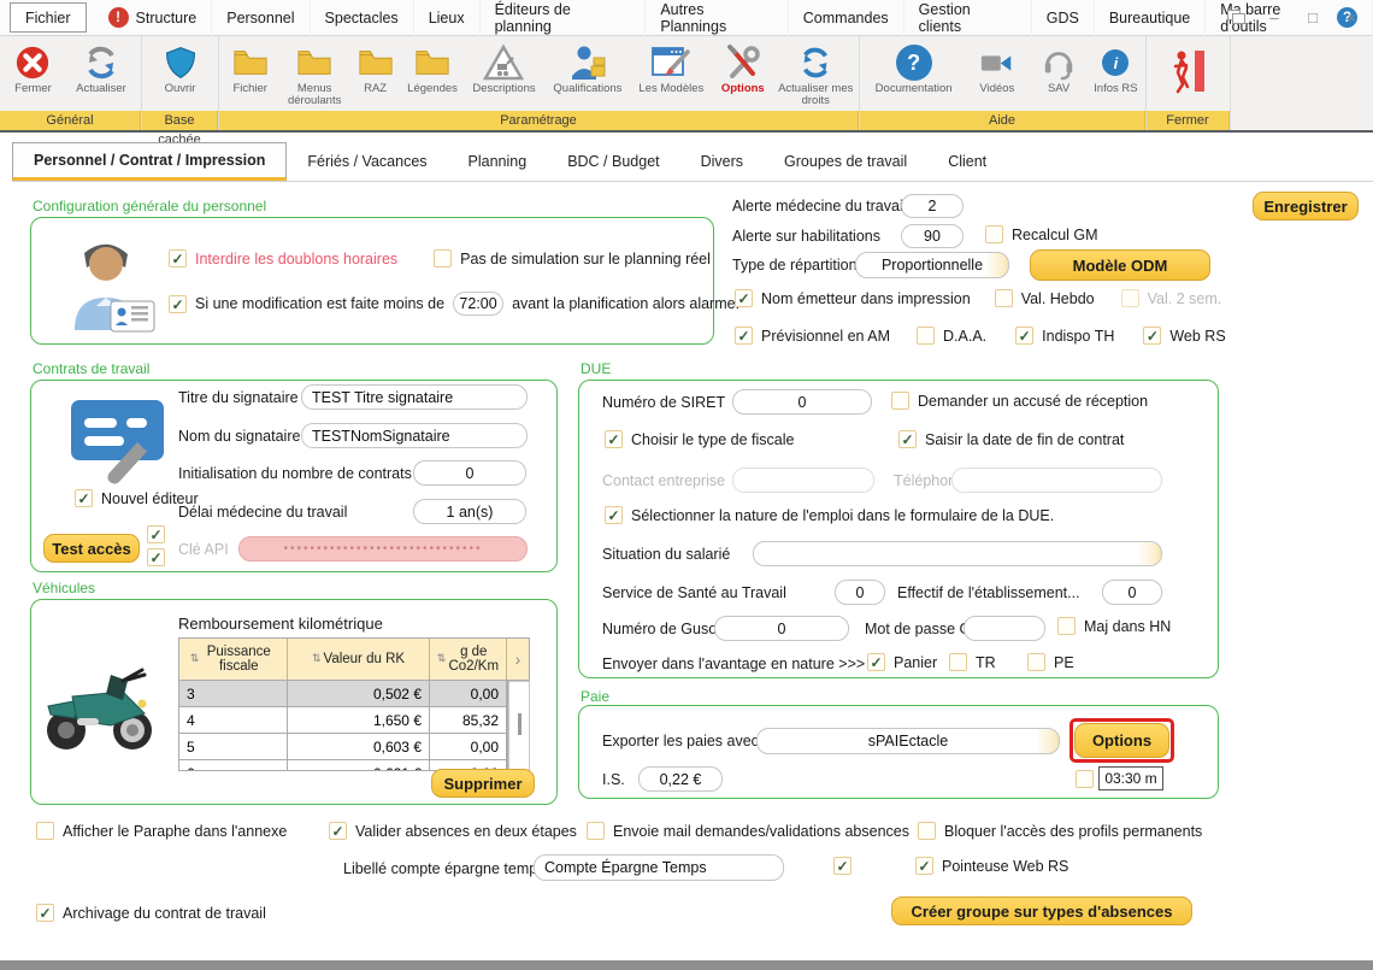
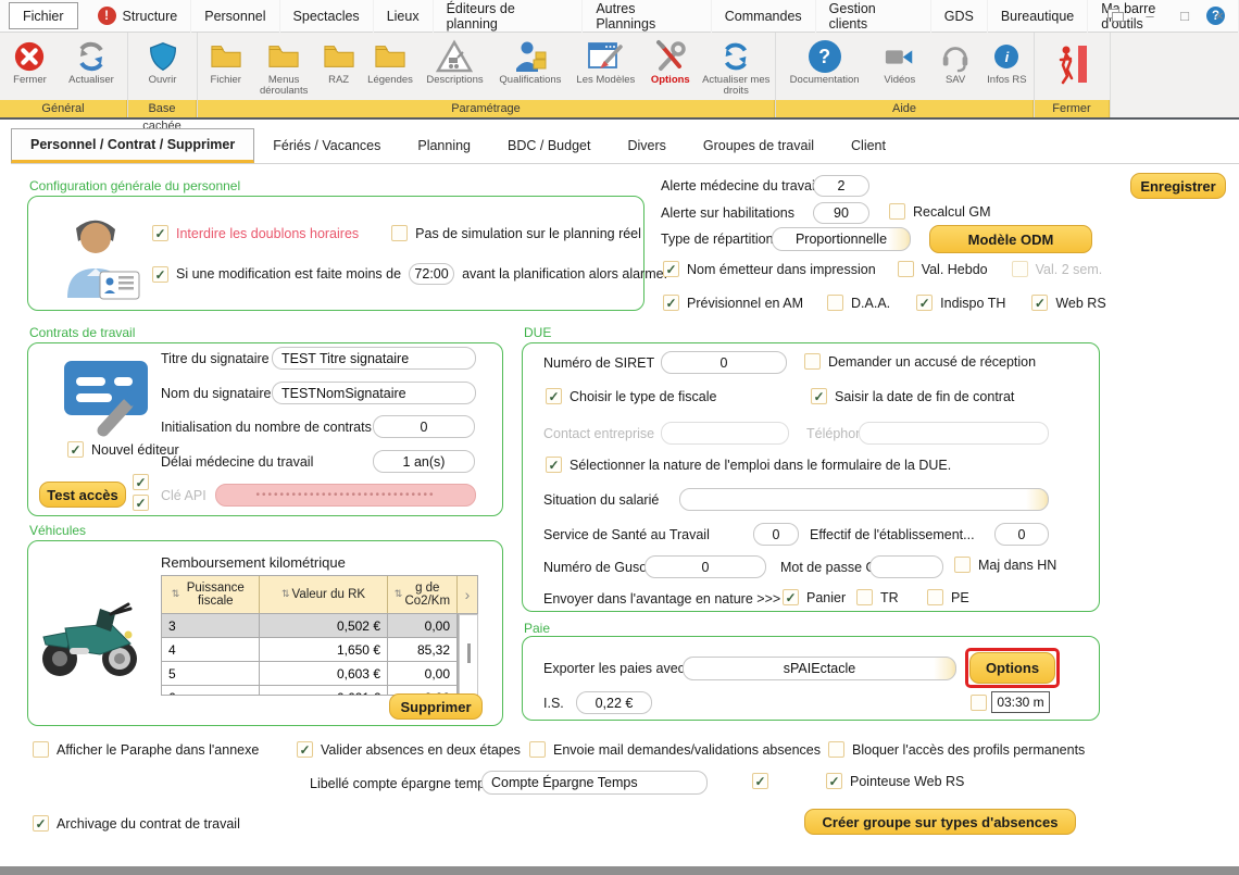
  Fichier
  !
  Structure
  Personnel
  Spectacles
  Lieux
  Éditeurs de planning
  Autres Plannings
  Commandes
  Gestion clients
  GDS
  Bureautique
  barre d'outils
  ?
  –
  □
  ×
  Fermer
  Actualiser
  Général
  Ouvrir
  Base cachée
  Fichier
  Menus déroulants
  RAZ
  Légendes
  Descriptions
  Qualifications
  Les Modèles
  Options
  Actualiser mes droits
  Paramétrage
  ?
  Documentation
  Vidéos
  SAV
  i
  Infos RS
  Aide
  Fermer
- Personnel / Contrat / Impression
+ Personnel / Contrat / Supprimer
  Fériés / Vacances
  Planning
  BDC / Budget
  Divers
  Groupes de travail
  Client
  Configuration générale du personnel
  ✓
  Interdire les doublons horaires
  Pas de simulation sur le planning réel
  ✓
  Si une modification est faite moins de
  72:00
  avant la planification alors alarme
  Enregistrer
  Alerte médecine du trava
  2
  Alerte sur habilitations
  90
  Recalcul GM
  Type de répartition
  Proportionnelle
  Modèle ODM
  ✓
  Nom émetteur dans impression
  Val. Hebdo
  Val. 2 sem.
  ✓
  Prévisionnel en AM
  D.A.A.
  ✓
  Indispo TH
  ✓
  Web RS
  Contrats de travail
  ✓
  Nouvel éditeur
  Titre du signataire
  TEST Titre signataire
  Nom du signataire
  TESTNomSignataire
  Initialisation du nombre de contrats
  0
  Délai médecine du travail
  1 an(s)
  Test accès
  ✓
  ✓
  Clé API
  ••••••••••••••••••••••••••••••
  Véhicules
  Remboursement kilométrique
  ⇅
  Puissance fiscale
  ⇅
  Valeur du RK
  ⇅
  g de Co2/Km
  ›
  3
  0,502 €
  0,00
  4
  1,650 €
  85,32
  5
  0,603 €
  0,00
  Supprimer
  DUE
  Numéro de SIRET
  0
  Demander un accusé de réception
  ✓
  Choisir le type de fiscale
  ✓
  Saisir la date de fin de contrat
  Contact entreprise
  Télépho
  ✓
  Sélectionner la nature de l'emploi dans le formulaire de la DUE.
  Situation du salarié
  Service de Santé au Travail
  0
  Effectif de l'établissement...
  0
  Numéro de Guso
  0
  Mot de passe
  Maj dans HN
  Envoyer dans l'avantage en nature >>>
  ✓
  Panier
  TR
  PE
  Paie
  Exporter les paies avec
  sPAIEctacle
  Options
  I.S.
  0,22 €
  03:30 m
  Afficher le Paraphe dans l'annexe
  ✓
  Valider absences en deux étapes
  Envoie mail demandes/validations absences
  Bloquer l'accès des profils permanents
  Libellé compte épargne tem
  Compte Épargne Temps
  ✓
  ✓
  Pointeuse Web RS
  ✓
  Archivage du contrat de travail
  Créer groupe sur types d'absences
